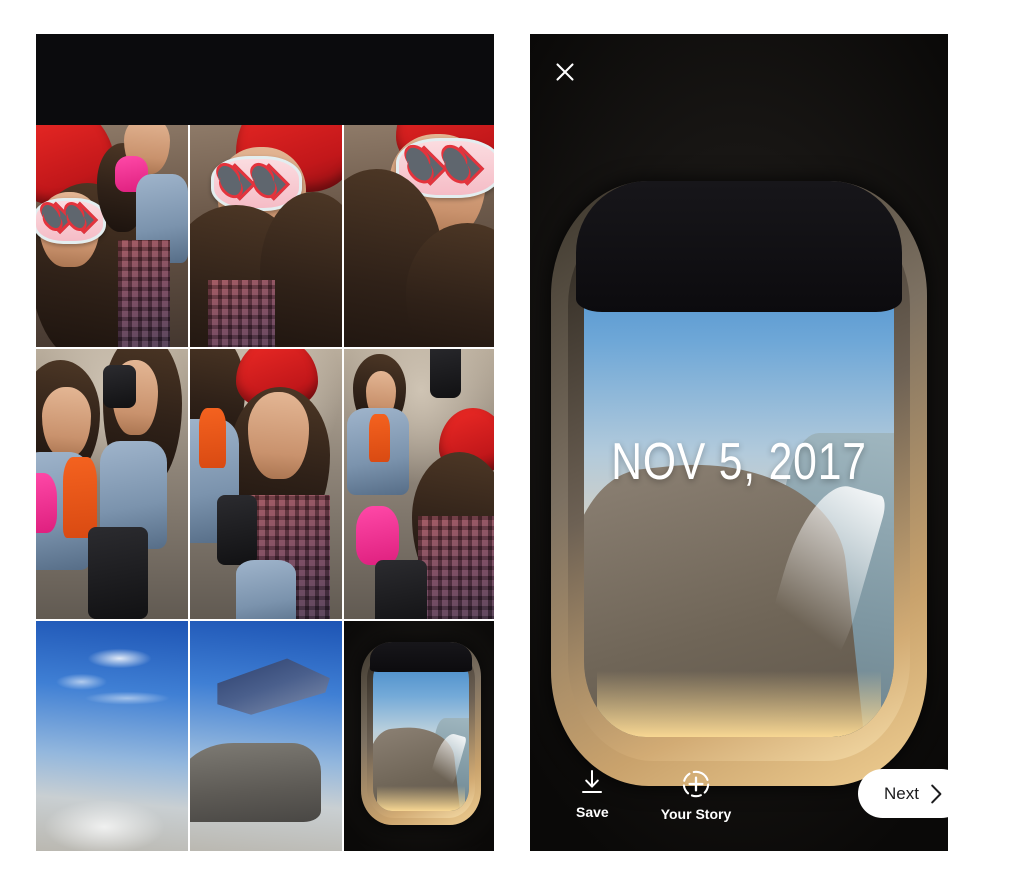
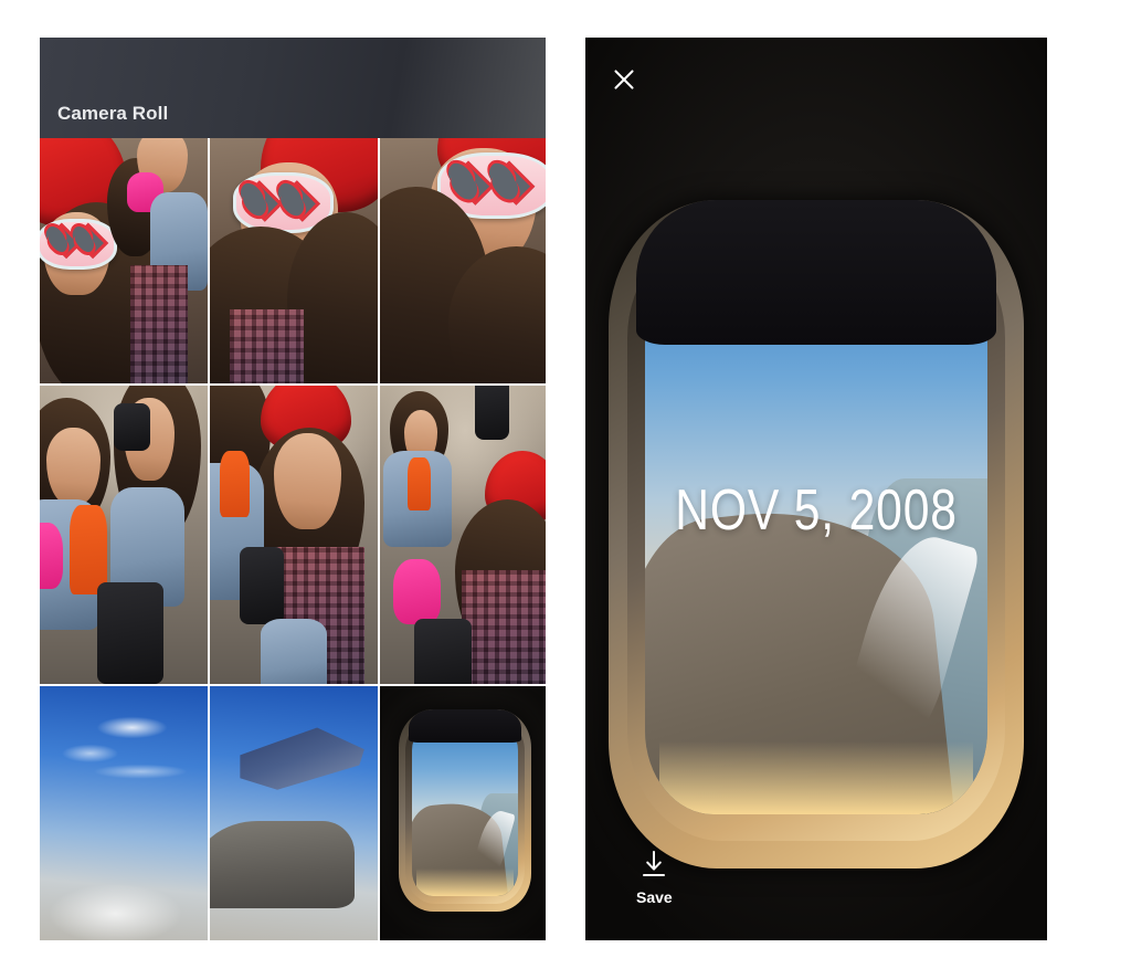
+ Camera Roll
- NOV 5, 2017
+ NOV 5, 2008
  Save
- Your Story
- Next
